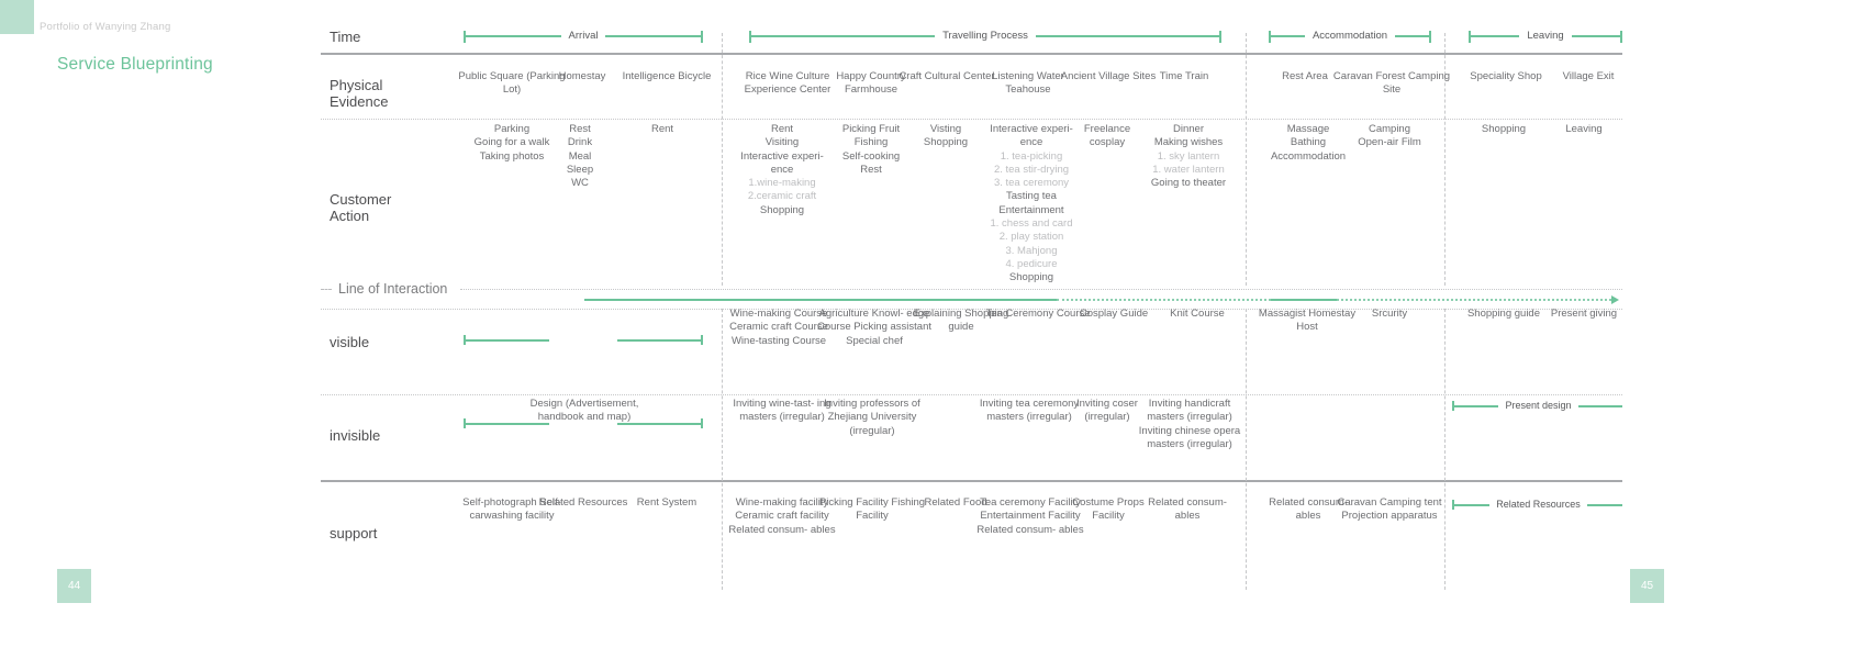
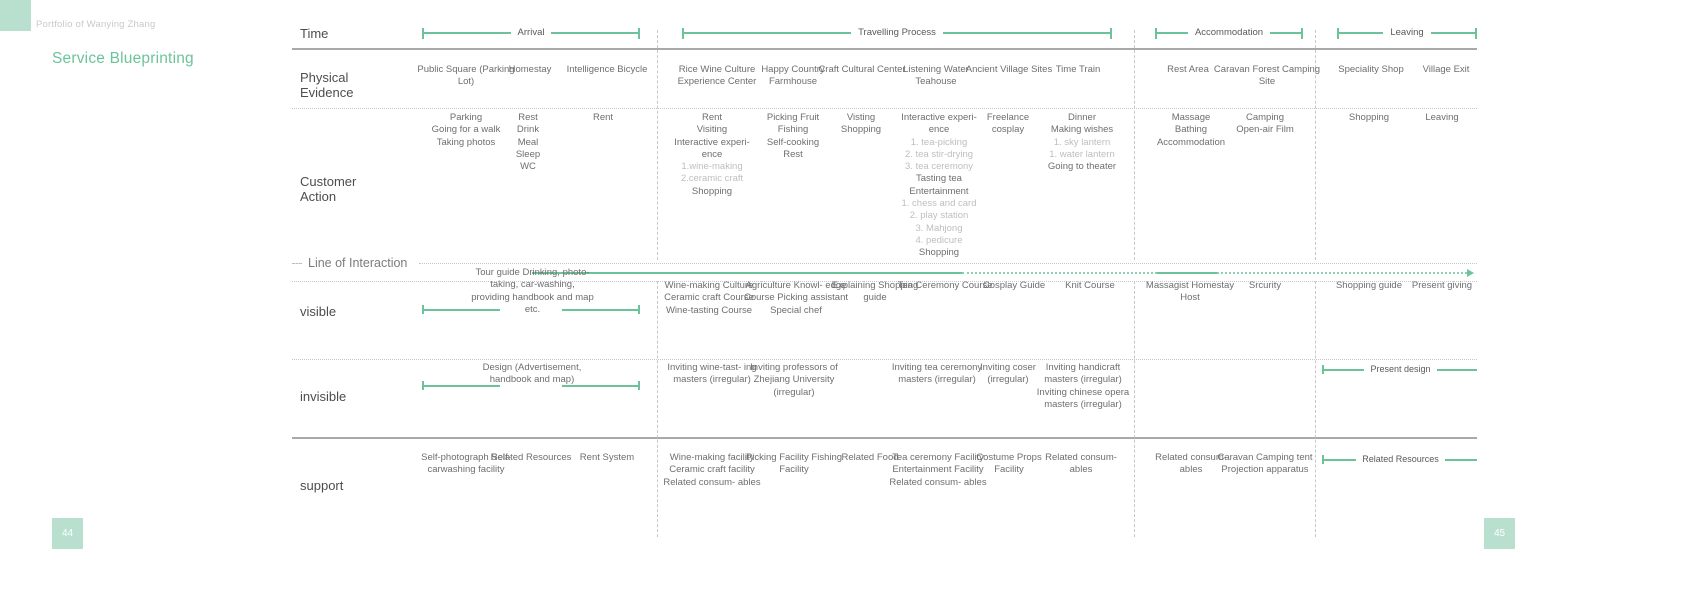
  Portfolio of Wanying Zhang
  Service Blueprinting
  44
  45
  Time
  Physical
  Evidence
  Customer
  Action
  visible
  invisible
  support
  Arrival
  Travelling Process
  Accommodation
  Leaving
  Public Square (Parking Lot)
  Homestay
  Intelligence Bicycle
  Rice Wine Culture Experience Center
  Happy Country Farmhouse
  Craft Cultural Center
  Listening Water Teahouse
  Ancient Village Sites
  Time Train
  Rest Area
  Caravan Forest Camping Site
  Speciality Shop
  Village Exit
  Parking
  Going for a walk
  Taking photos
  Rest
  Drink
  Meal
  Sleep
  WC
  Rent
  Rent
  Visiting
  Interactive experi-
  ence
  1.wine-making
  2.ceramic craft
  Shopping
  Picking Fruit
  Fishing
  Self-cooking
  Rest
  Visting
  Shopping
  Interactive experi-
  ence
  1. tea-picking
  2. tea stir-drying
  3. tea ceremony
  Tasting tea
  Entertainment
  1. chess and card
  2. play station
  3. Mahjong
  4. pedicure
  Shopping
  Freelance
  cosplay
  Dinner
  Making wishes
  1. sky lantern
  1. water lantern
  Going to theater
  Massage
  Bathing
  Accommodation
  Camping
  Open-air Film
  Shopping
  Leaving
  Line of Interaction
+ Tour guide Drinking, photo-taking, car-washing, providing handbook and map etc.
- Wine-making Course Ceramic craft Course Wine-tasting Course
+ Wine-making Culture Ceramic craft Course Wine-tasting Course
  Agriculture Knowl- edge Course Picking assistant Special chef
  Explaining Shopping guide
  Tea Ceremony Course
  Cosplay Guide
  Knit Course
  Massagist Homestay Host
  Srcurity
  Shopping guide
  Present giving
  Present design
  Design (Advertisement, handbook and map)
  Inviting wine-tast- ing masters (irregular)
  Inviting professors of Zhejiang University (irregular)
  Inviting tea ceremony masters (irregular)
  Inviting coser (irregular)
  Inviting handicraft masters (irregular) Inviting chinese opera masters (irregular)
  Related Resources
  Self-photograph Self-carwashing facility
  Related Resources
  Rent System
  Wine-making facility Ceramic craft facility Related consum- ables
  Picking Facility Fishing Facility
  Related Food
  Tea ceremony Facility Entertainment Facility Related consum- ables
  Costume Props Facility
  Related consum- ables
  Related consum- ables
  Caravan Camping tent Projection apparatus
